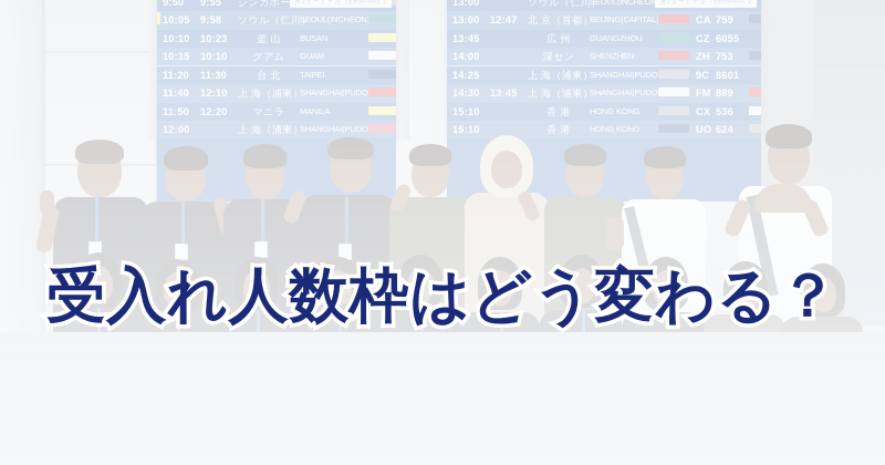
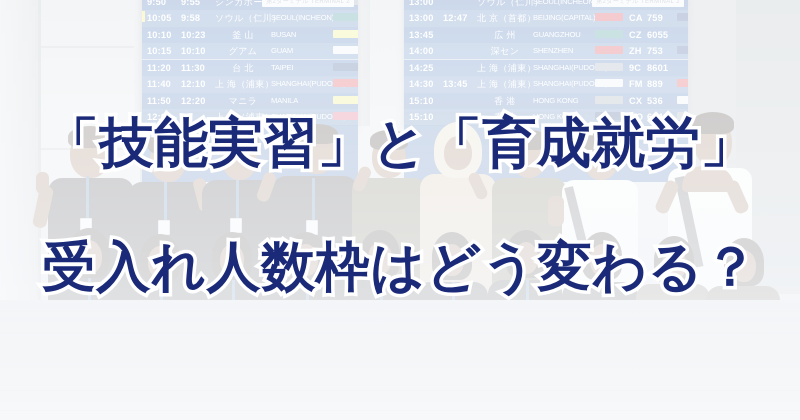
+ 「技能実習」と「育成就労」
  受入れ人数枠はどう変わる？
